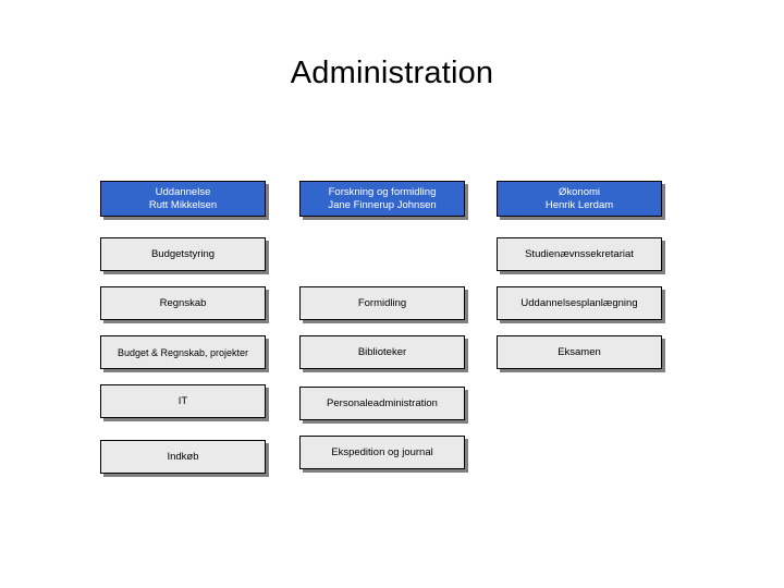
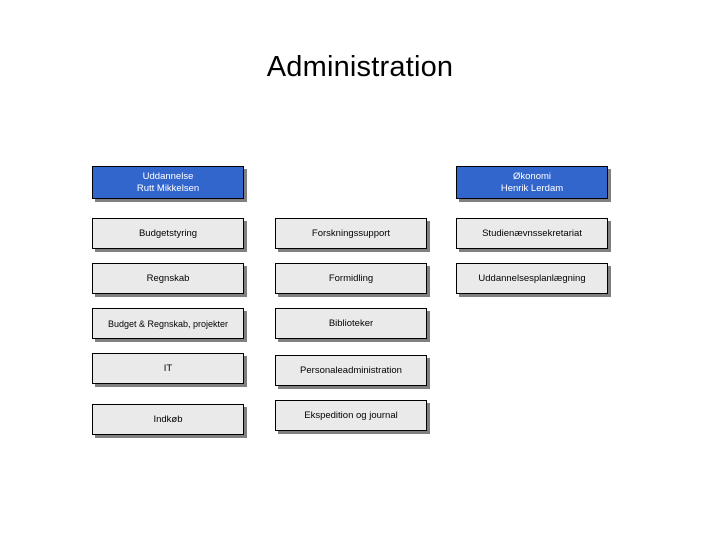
  Administration
  Uddannelse
  Rutt Mikkelsen
- Forskning og formidling
- Jane Finnerup Johnsen
  Økonomi
  Henrik Lerdam
  Budgetstyring
  Regnskab
  Budget & Regnskab, projekter
  IT
  Indkøb
+ Forskningssupport
  Formidling
  Biblioteker
  Personaleadministration
  Ekspedition og journal
  Studienævnssekretariat
  Uddannelsesplanlægning
- Eksamen
